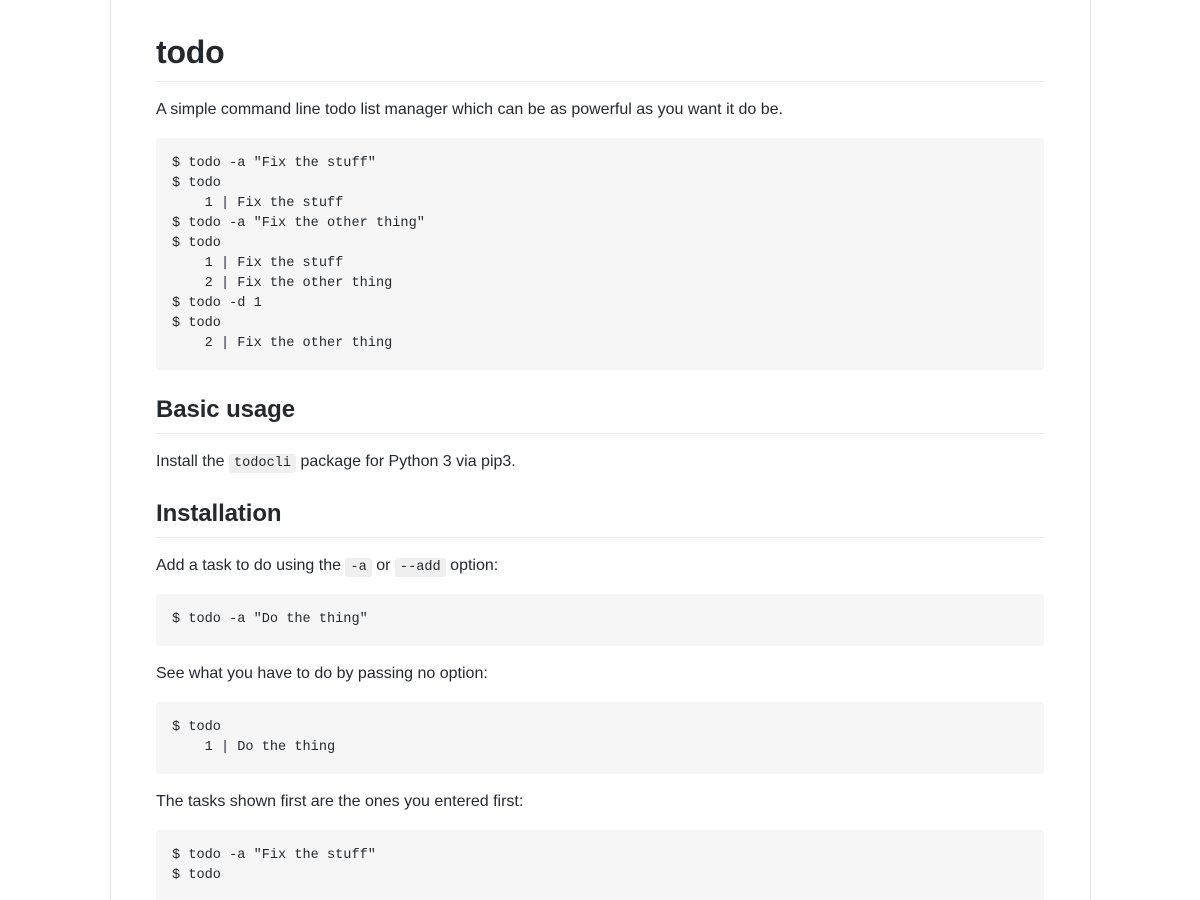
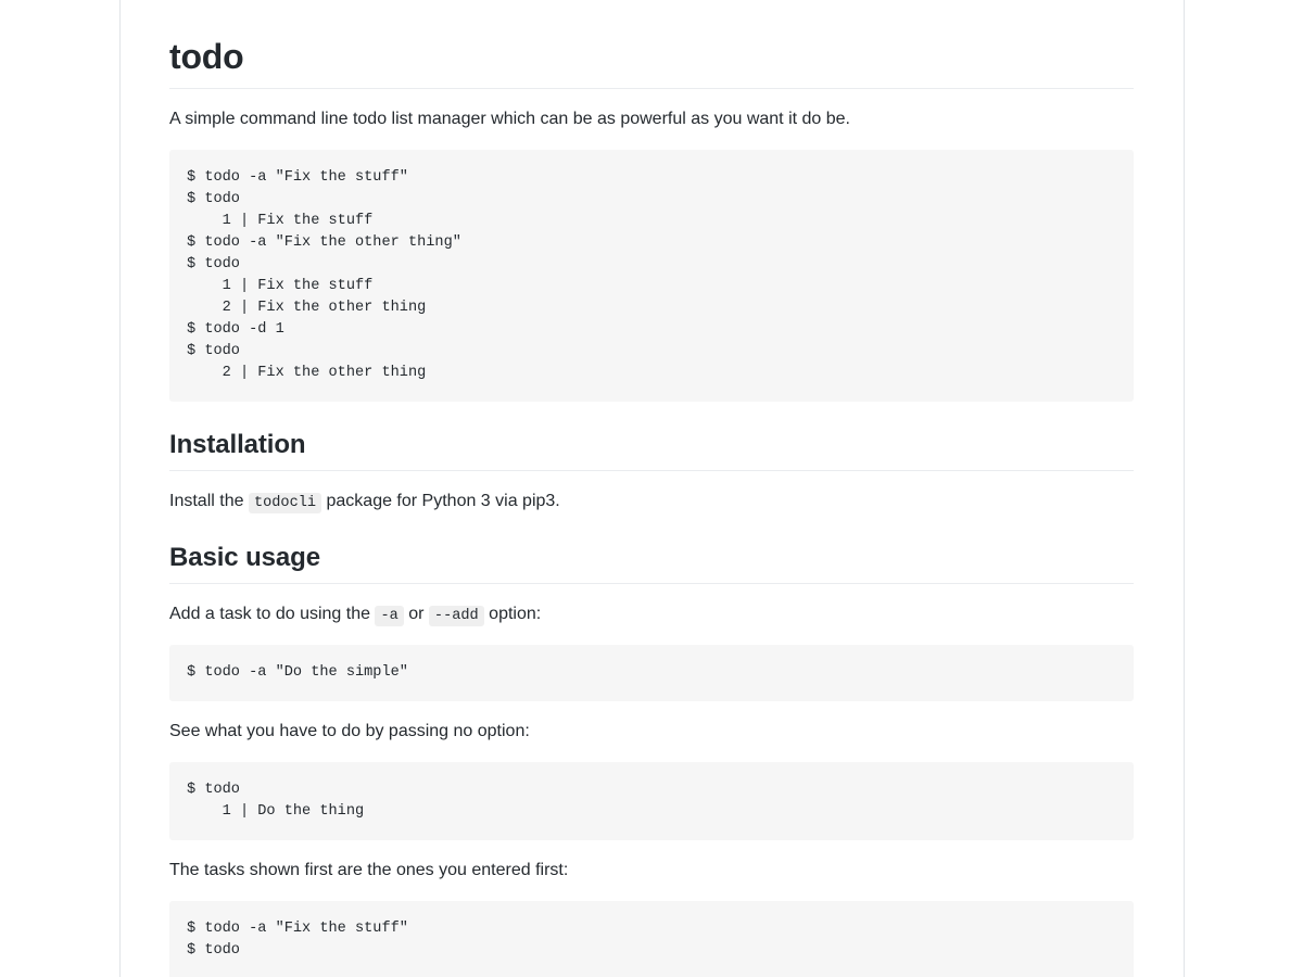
  todo
  A simple command line todo list manager which can be as powerful as you want it do be.
  $ todo -a "Fix the stuff"
  $ todo
  1 | Fix the stuff
  $ todo -a "Fix the other thing"
  $ todo
  1 | Fix the stuff
  2 | Fix the other thing
  $ todo -d 1
  $ todo
  2 | Fix the other thing
- Basic usage
+ Installation
  Install the todocli package for Python 3 via pip3.
- Installation
+ Basic usage
  Add a task to do using the -a or --add option:
- $ todo -a "Do the thing"
+ $ todo -a "Do the simple"
  See what you have to do by passing no option:
  $ todo
  1 | Do the thing
  The tasks shown first are the ones you entered first:
  $ todo -a "Fix the stuff"
  $ todo
